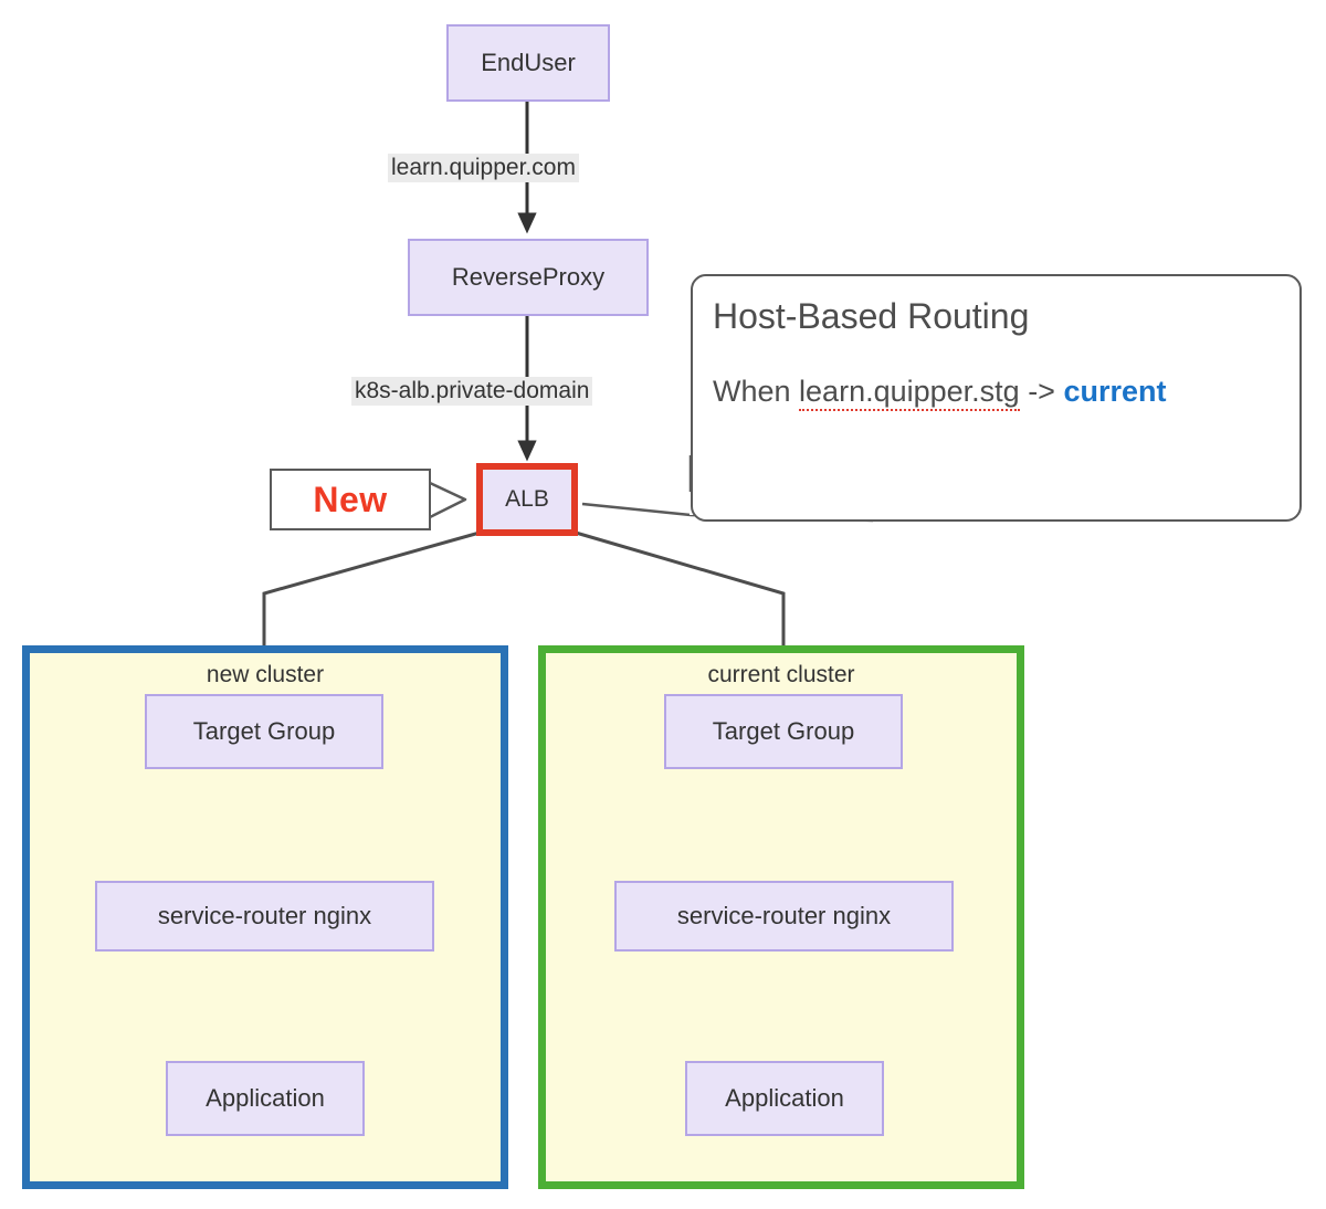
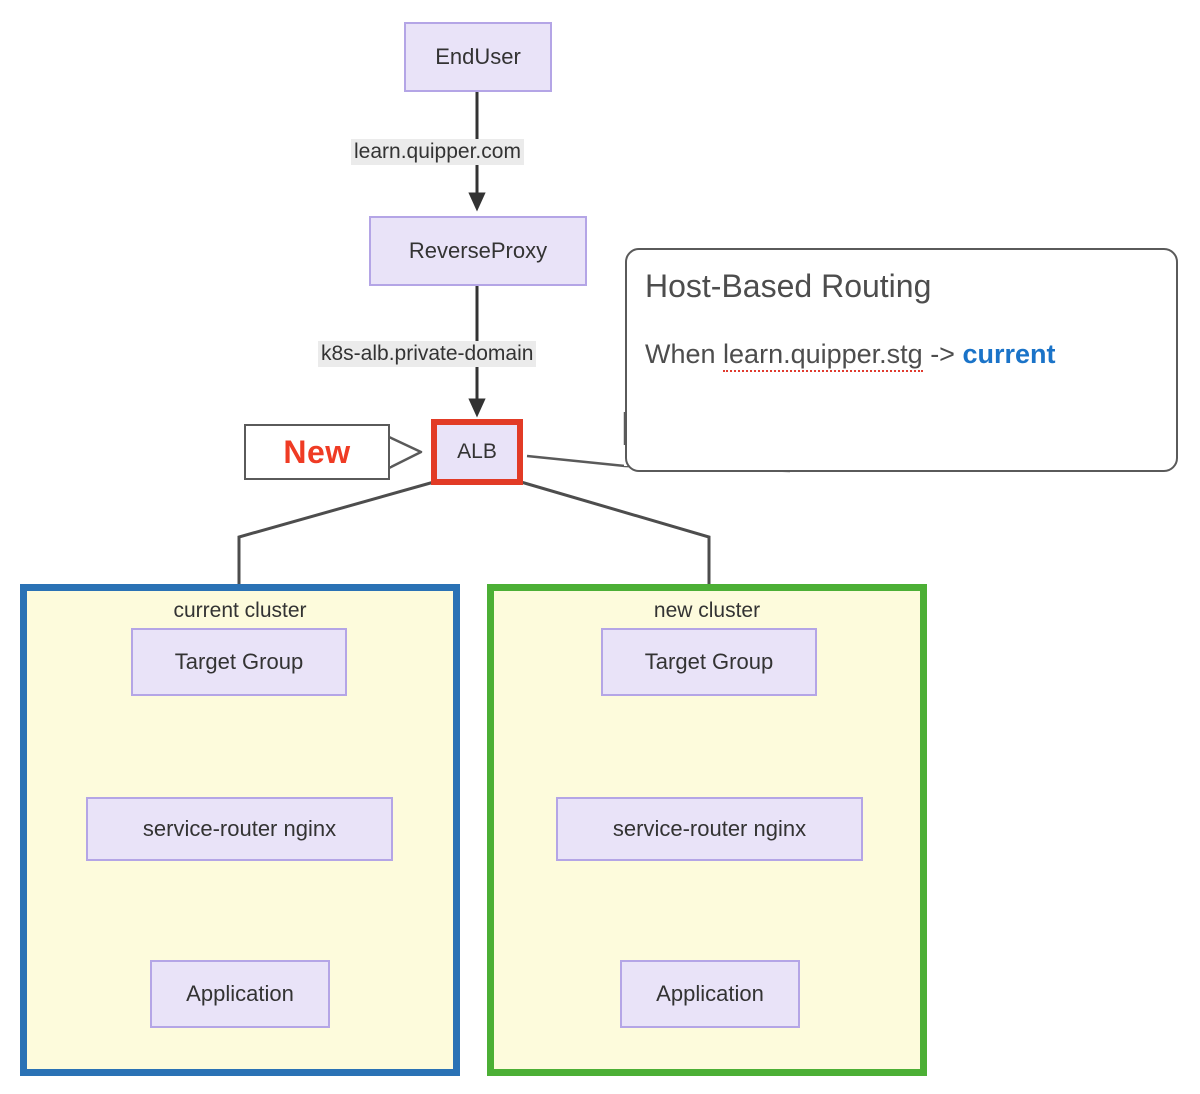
  EndUser
  learn.quipper.com
  ReverseProxy
  k8s-alb.private-domain
  ALB
  New
  Host-Based Routing
  When learn.quipper.stg -> current
- new cluster
+ current cluster
  Target Group
  service-router nginx
  Application
- current cluster
+ new cluster
  Target Group
  service-router nginx
  Application
